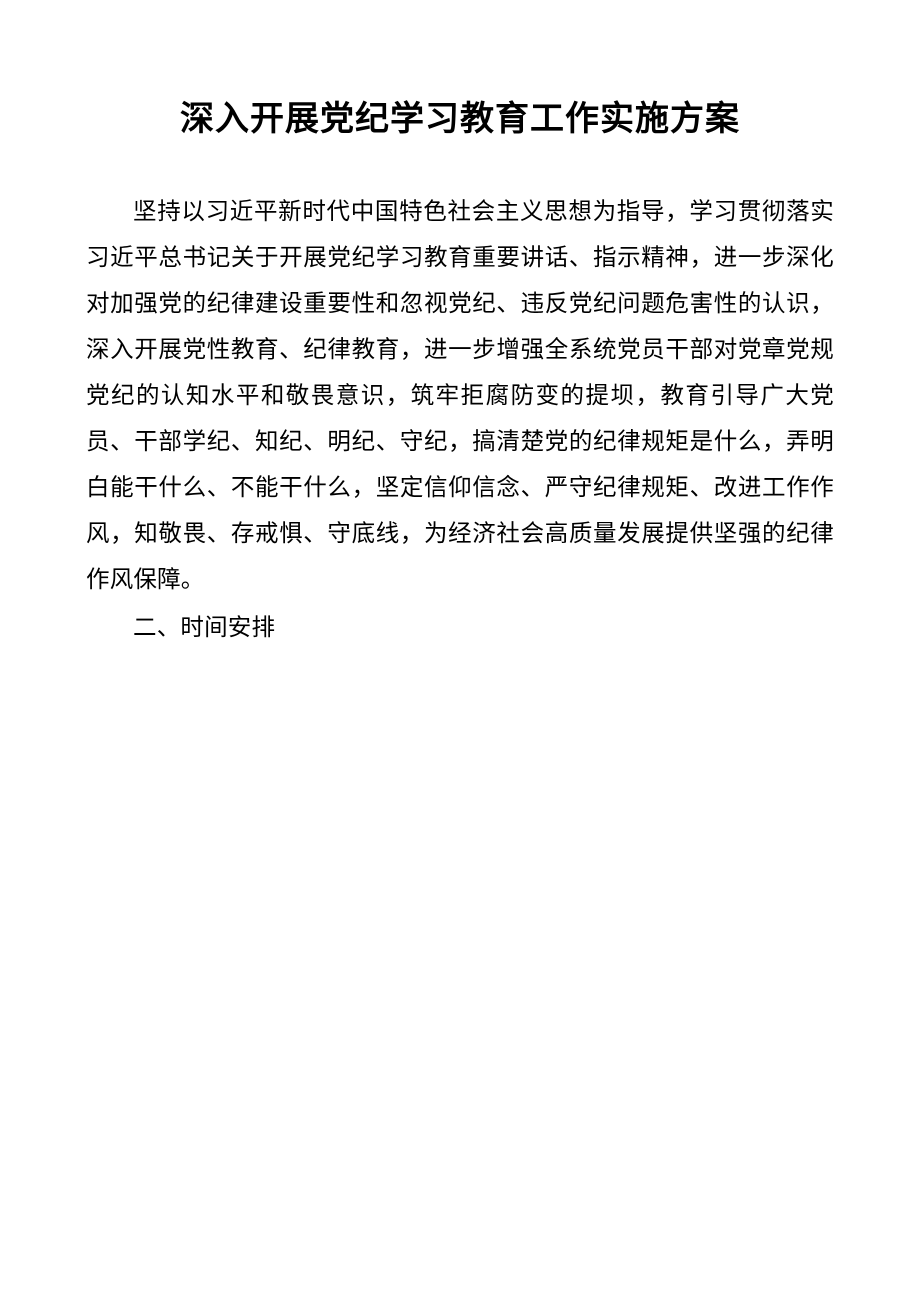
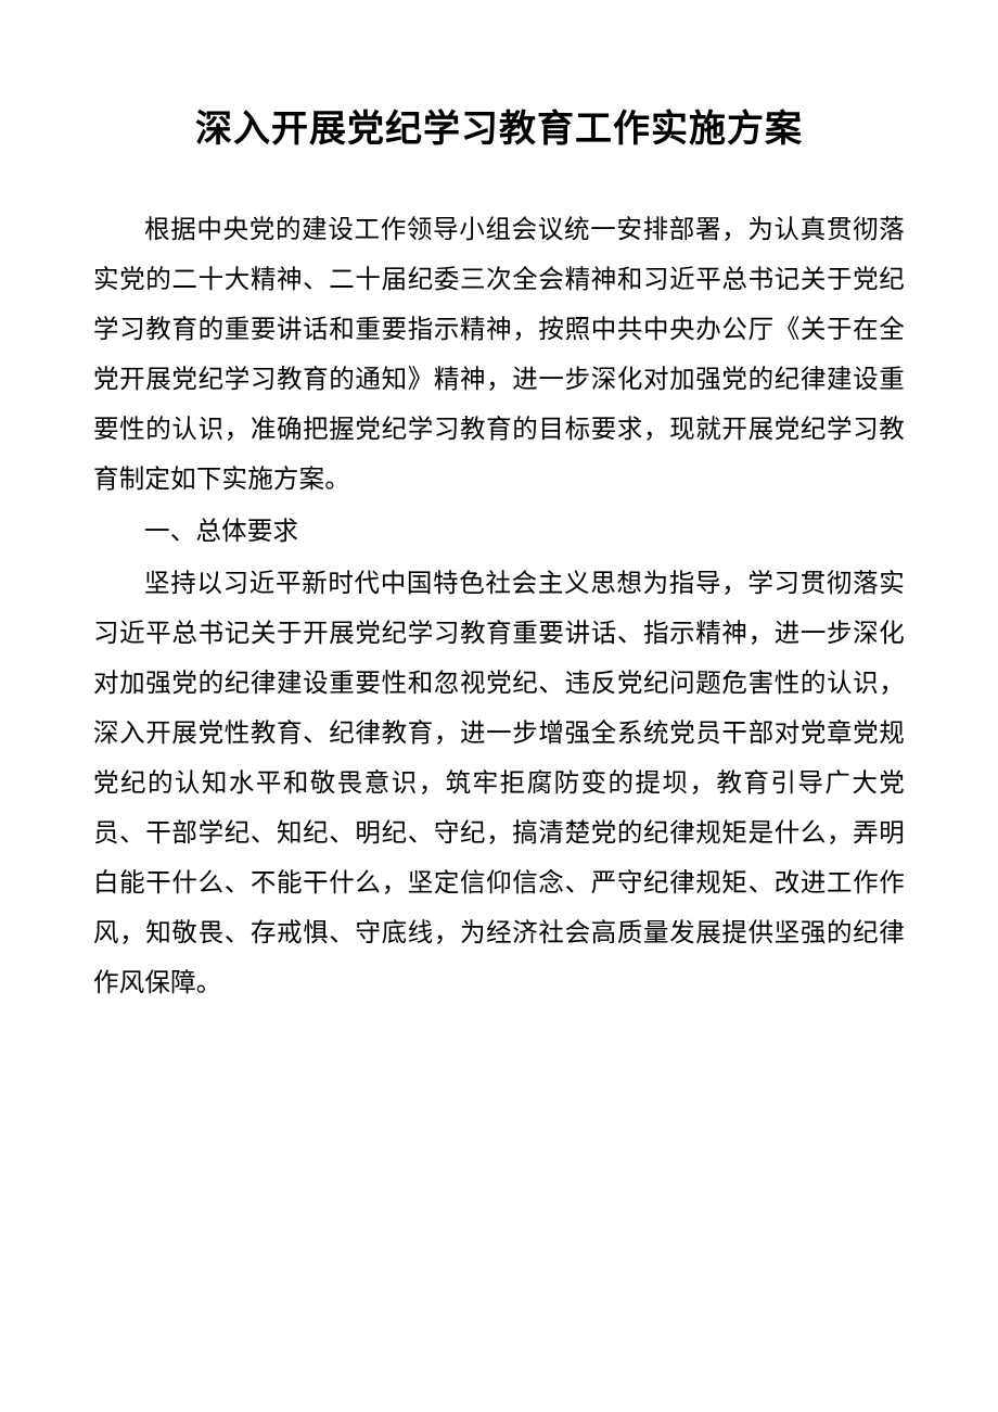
  深入开展党纪学习教育工作实施方案
+ 根据中央党的建设工作领导小组会议统一安排部署，为认真贯彻落实党的二十大精神、二十届纪委三次全会精神和习近平总书记关于党纪学习教育的重要讲话和重要指示精神，按照中共中央办公厅《关于在全党开展党纪学习教育的通知》精神，进一步深化对加强党的纪律建设重要性的认识，准确把握党纪学习教育的目标要求，现就开展党纪学习教育制定如下实施方案。
+ 一、总体要求
  坚持以习近平新时代中国特色社会主义思想为指导，学习贯彻落实习近平总书记关于开展党纪学习教育重要讲话、指示精神，进一步深化对加强党的纪律建设重要性和忽视党纪、违反党纪问题危害性的认识，深入开展党性教育、纪律教育，进一步增强全系统党员干部对党章党规党纪的认知水平和敬畏意识，筑牢拒腐防变的提坝，教育引导广大党员、干部学纪、知纪、明纪、守纪，搞清楚党的纪律规矩是什么，弄明白能干什么、不能干什么，坚定信仰信念、严守纪律规矩、改进工作作风，知敬畏、存戒惧、守底线，为经济社会高质量发展提供坚强的纪律作风保障。
- 二、时间安排
